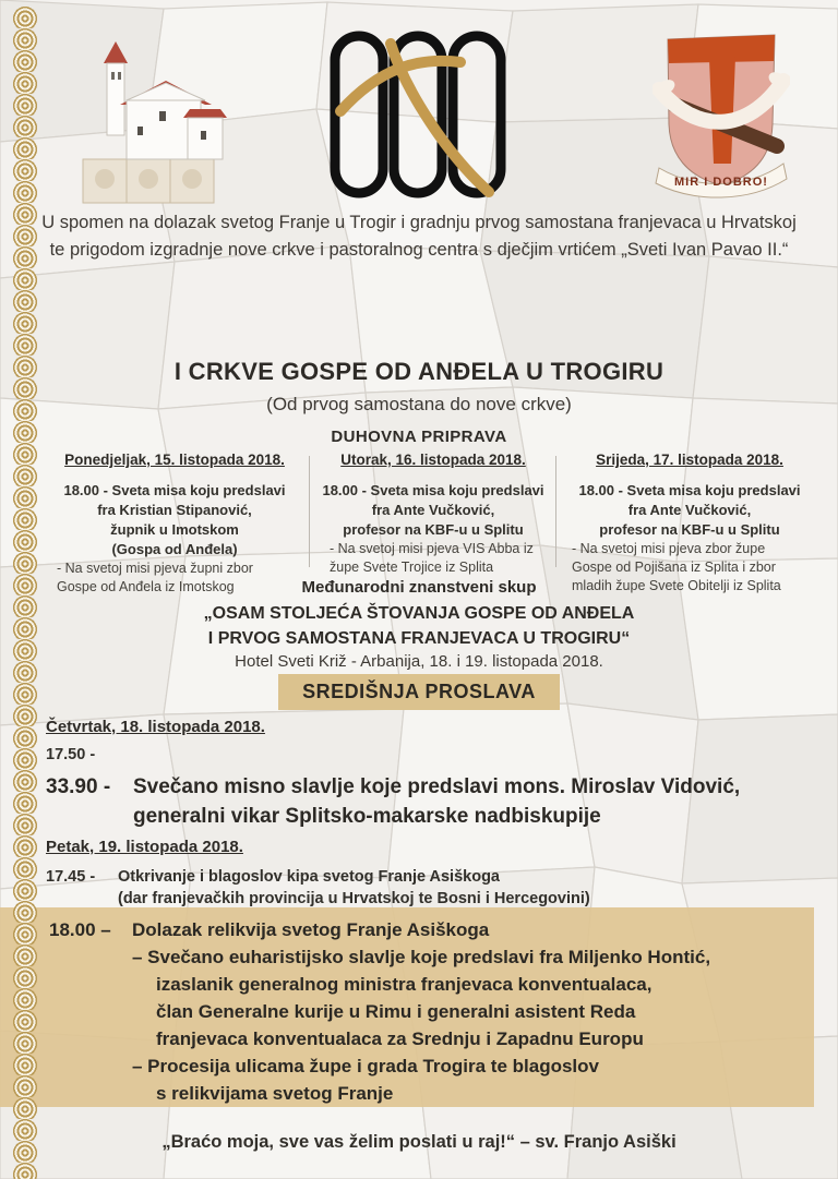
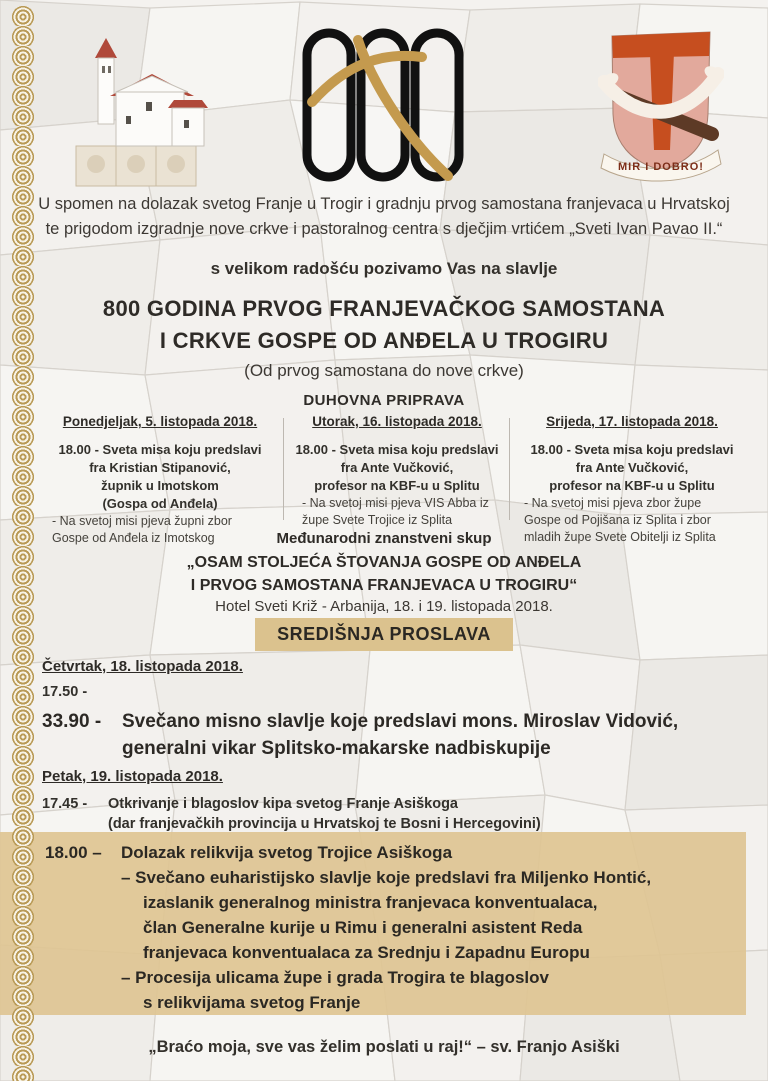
  MIR I DOBRO!
  U spomen na dolazak svetog Franje u Trogir i gradnju prvog samostana franjevaca u Hrvatskoj
  te prigodom izgradnje nove crkve i pastoralnog centra s dječjim vrtićem „Sveti Ivan Pavao II.“
+ s velikom radošću pozivamo Vas na slavlje
+ 800 GODINA PRVOG FRANJEVAČKOG SAMOSTANA
  I CRKVE GOSPE OD ANĐELA U TROGIRU
  (Od prvog samostana do nove crkve)
  DUHOVNA PRIPRAVA
- Ponedjeljak, 15. listopada 2018.
+ Ponedjeljak, 5. listopada 2018.
  18.00 - Sveta misa koju predslavi
  fra Kristian Stipanović,
  župnik u Imotskom
  (Gospa od Anđela)
  - Na svetoj misi pjeva župni zbor
  Gospe od Anđela iz Imotskog
  Utorak, 16. listopada 2018.
  18.00 - Sveta misa koju predslavi
  fra Ante Vučković,
  profesor na KBF-u u Splitu
  - Na svetoj misi pjeva VIS Abba iz
  župe Svete Trojice iz Splita
  Srijeda, 17. listopada 2018.
  18.00 - Sveta misa koju predslavi
  fra Ante Vučković,
  profesor na KBF-u u Splitu
  - Na svetoj misi pjeva zbor župe
  Gospe od Pojišana iz Splita i zbor
  mladih župe Svete Obitelji iz Splita
  Međunarodni znanstveni skup
  „OSAM STOLJEĆA ŠTOVANJA GOSPE OD ANĐELA
  I PRVOG SAMOSTANA FRANJEVACA U TROGIRU“
  Hotel Sveti Križ - Arbanija, 18. i 19. listopada 2018.
  SREDIŠNJA PROSLAVA
  Četvrtak, 18. listopada 2018.
  17.50 -
  33.90 -
  Svečano misno slavlje koje predslavi mons. Miroslav Vidović,
  generalni vikar Splitsko-makarske nadbiskupije
  Petak, 19. listopada 2018.
  17.45 -
  Otkrivanje i blagoslov kipa svetog Franje Asiškoga
  (dar franjevačkih provincija u Hrvatskoj te Bosni i Hercegovini)
  18.00 –
- Dolazak relikvija svetog Franje Asiškoga
+ Dolazak relikvija svetog Trojice Asiškoga
  – Svečano euharistijsko slavlje koje predslavi fra Miljenko Hontić,
  izaslanik generalnog ministra franjevaca konventualaca,
  član Generalne kurije u Rimu i generalni asistent Reda
  franjevaca konventualaca za Srednju i Zapadnu Europu
  – Procesija ulicama župe i grada Trogira te blagoslov
  s relikvijama svetog Franje
  „Braćo moja, sve vas želim poslati u raj!“ – sv. Franjo Asiški
